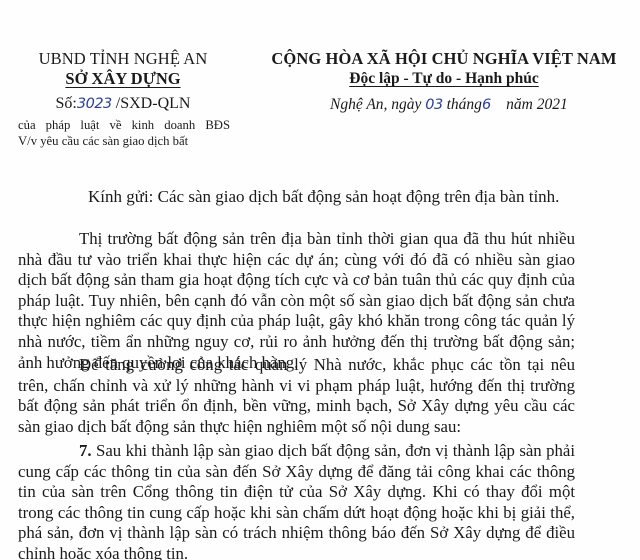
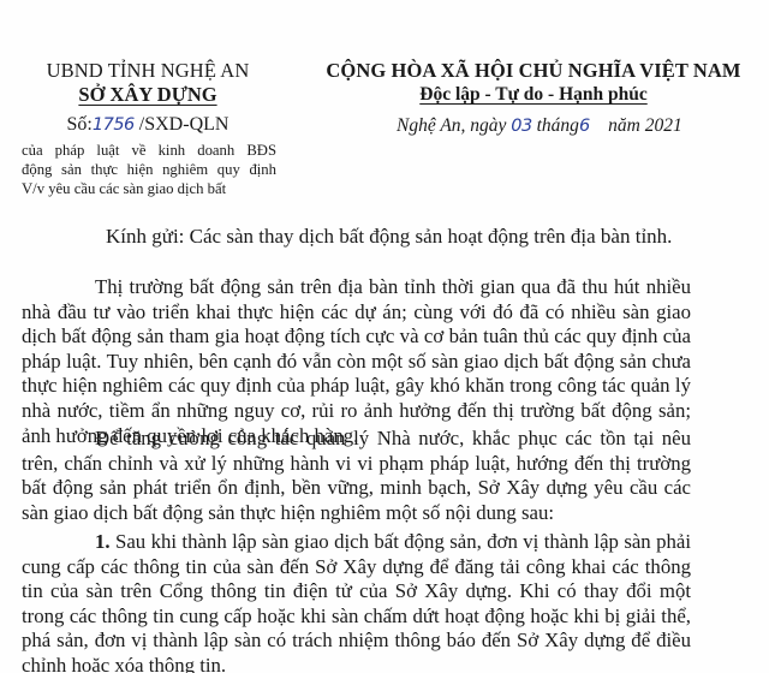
  UBND TỈNH NGHỆ AN
  SỞ XÂY DỰNG
- Số:3023 /SXD-QLN
+ Số:1756 /SXD-QLN
  của pháp luật về kinh doanh BĐS
+ động sản thực hiện nghiêm quy định
  V/v yêu cầu các sàn giao dịch bất
  CỘNG HÒA XÃ HỘI CHỦ NGHĨA VIỆT NAM
  Độc lập - Tự do - Hạnh phúc
  Nghệ An, ngày 03 tháng6 năm 2021
- Kính gửi: Các sàn giao dịch bất động sản hoạt động trên địa bàn tỉnh.
+ Kính gửi: Các sàn thay dịch bất động sản hoạt động trên địa bàn tỉnh.
  Thị trường bất động sản trên địa bàn tỉnh thời gian qua đã thu hút nhiều nhà đầu tư vào triển khai thực hiện các dự án; cùng với đó đã có nhiều sàn giao dịch bất động sản tham gia hoạt động tích cực và cơ bản tuân thủ các quy định của pháp luật. Tuy nhiên, bên cạnh đó vẫn còn một số sàn giao dịch bất động sản chưa thực hiện nghiêm các quy định của pháp luật, gây khó khăn trong công tác quản lý nhà nước, tiềm ẩn những nguy cơ, rủi ro ảnh hưởng đến thị trường bất động sản; ảnh hưởng đến quyền lợi của khách hàng.
  Để tăng cường công tác quản lý Nhà nước, khắc phục các tồn tại nêu trên, chấn chỉnh và xử lý những hành vi vi phạm pháp luật, hướng đến thị trường bất động sản phát triển ổn định, bền vững, minh bạch, Sở Xây dựng yêu cầu các sàn giao dịch bất động sản thực hiện nghiêm một số nội dung sau:
- 7. Sau khi thành lập sàn giao dịch bất động sản, đơn vị thành lập sàn phải cung cấp các thông tin của sàn đến Sở Xây dựng để đăng tải công khai các thông tin của sàn trên Cổng thông tin điện tử của Sở Xây dựng. Khi có thay đổi một trong các thông tin cung cấp hoặc khi sàn chấm dứt hoạt động hoặc khi bị giải thể, phá sản, đơn vị thành lập sàn có trách nhiệm thông báo đến Sở Xây dựng để điều chỉnh hoặc xóa thông tin.
+ 1. Sau khi thành lập sàn giao dịch bất động sản, đơn vị thành lập sàn phải cung cấp các thông tin của sàn đến Sở Xây dựng để đăng tải công khai các thông tin của sàn trên Cổng thông tin điện tử của Sở Xây dựng. Khi có thay đổi một trong các thông tin cung cấp hoặc khi sàn chấm dứt hoạt động hoặc khi bị giải thể, phá sản, đơn vị thành lập sàn có trách nhiệm thông báo đến Sở Xây dựng để điều chỉnh hoặc xóa thông tin.
